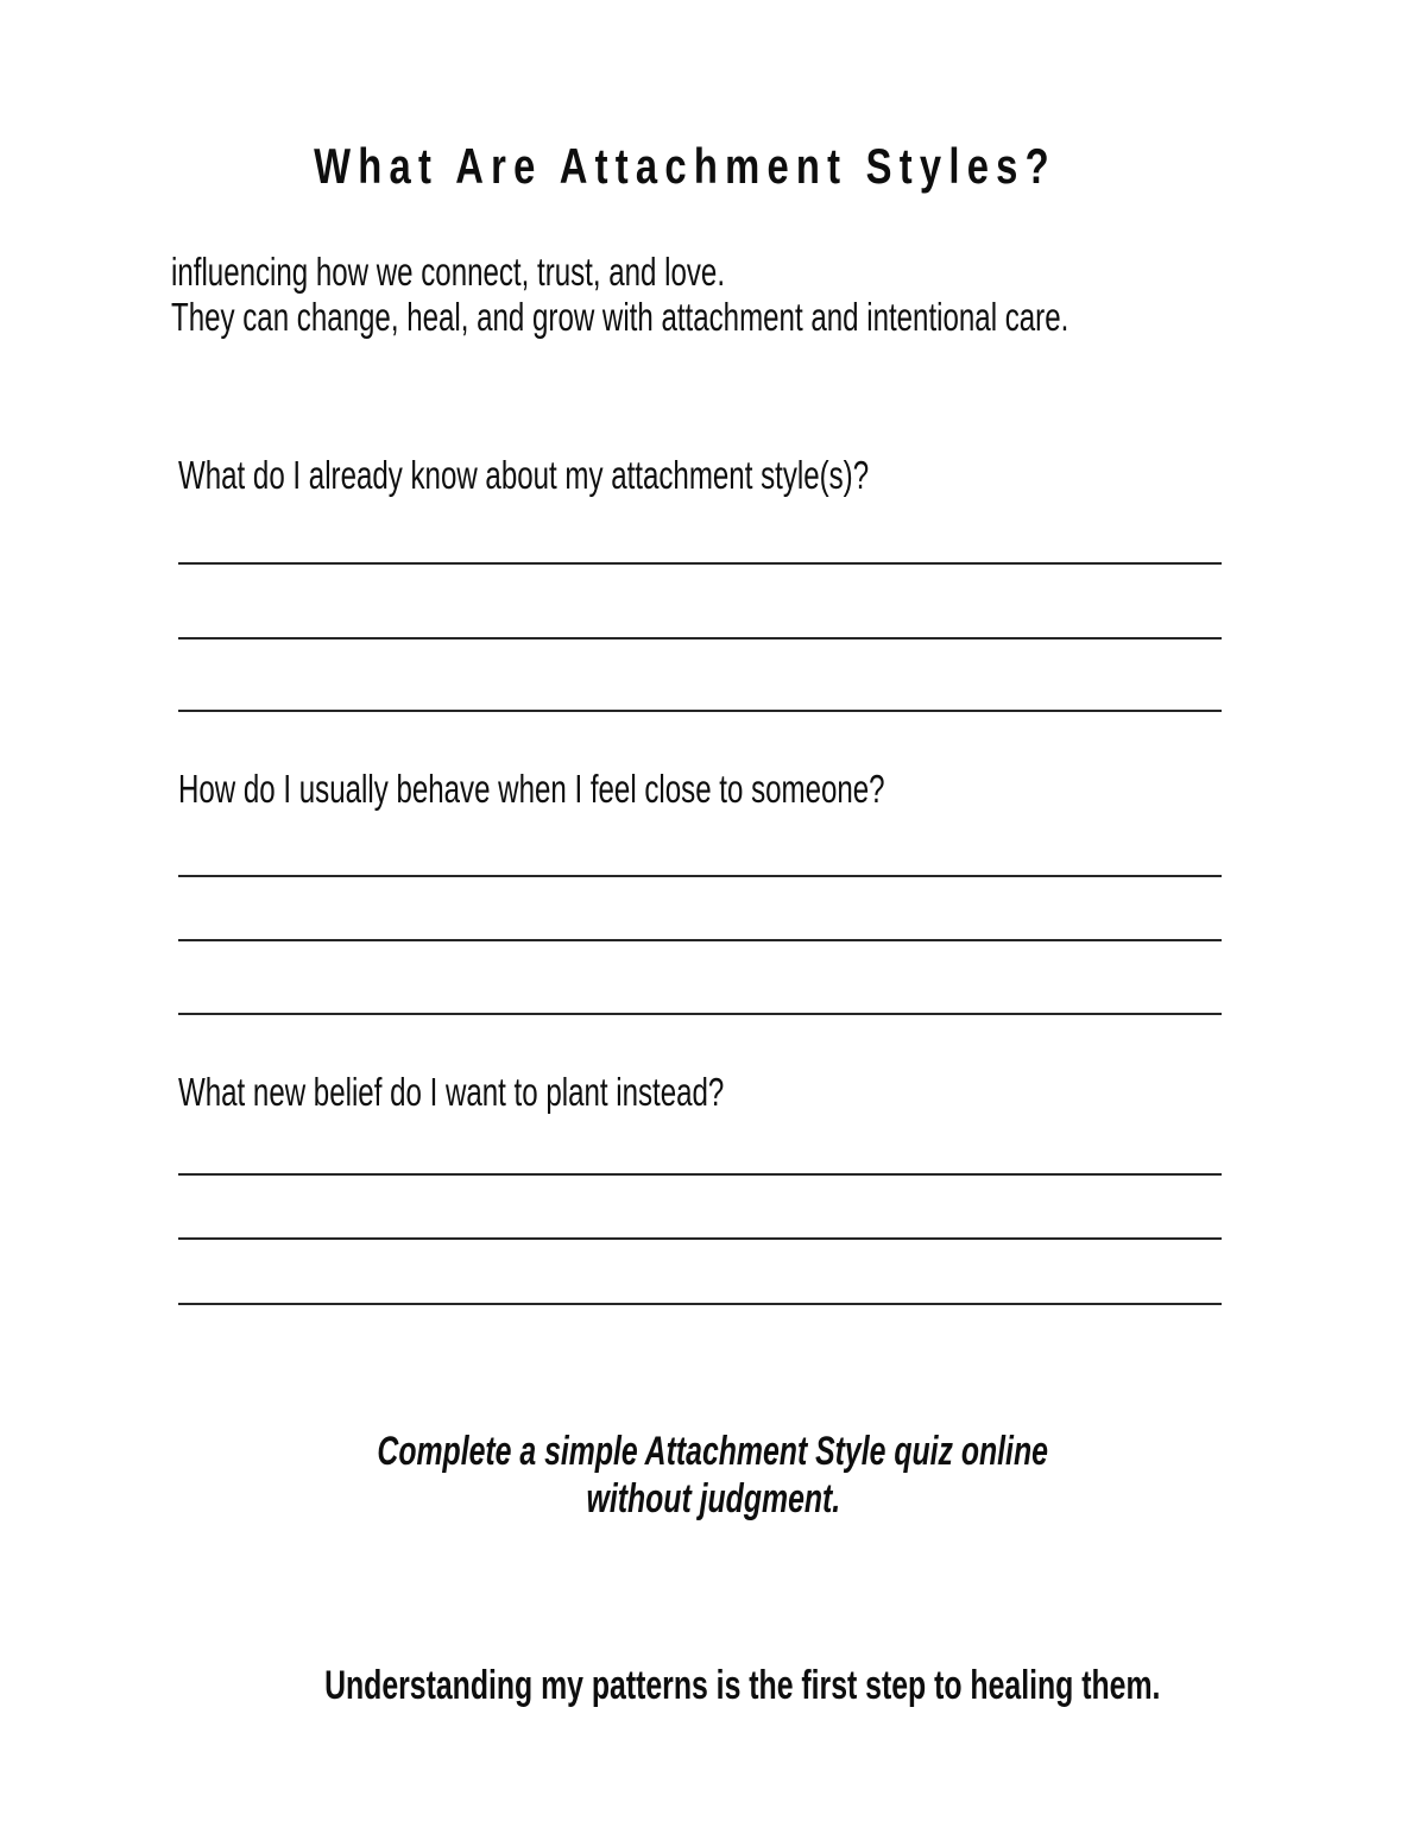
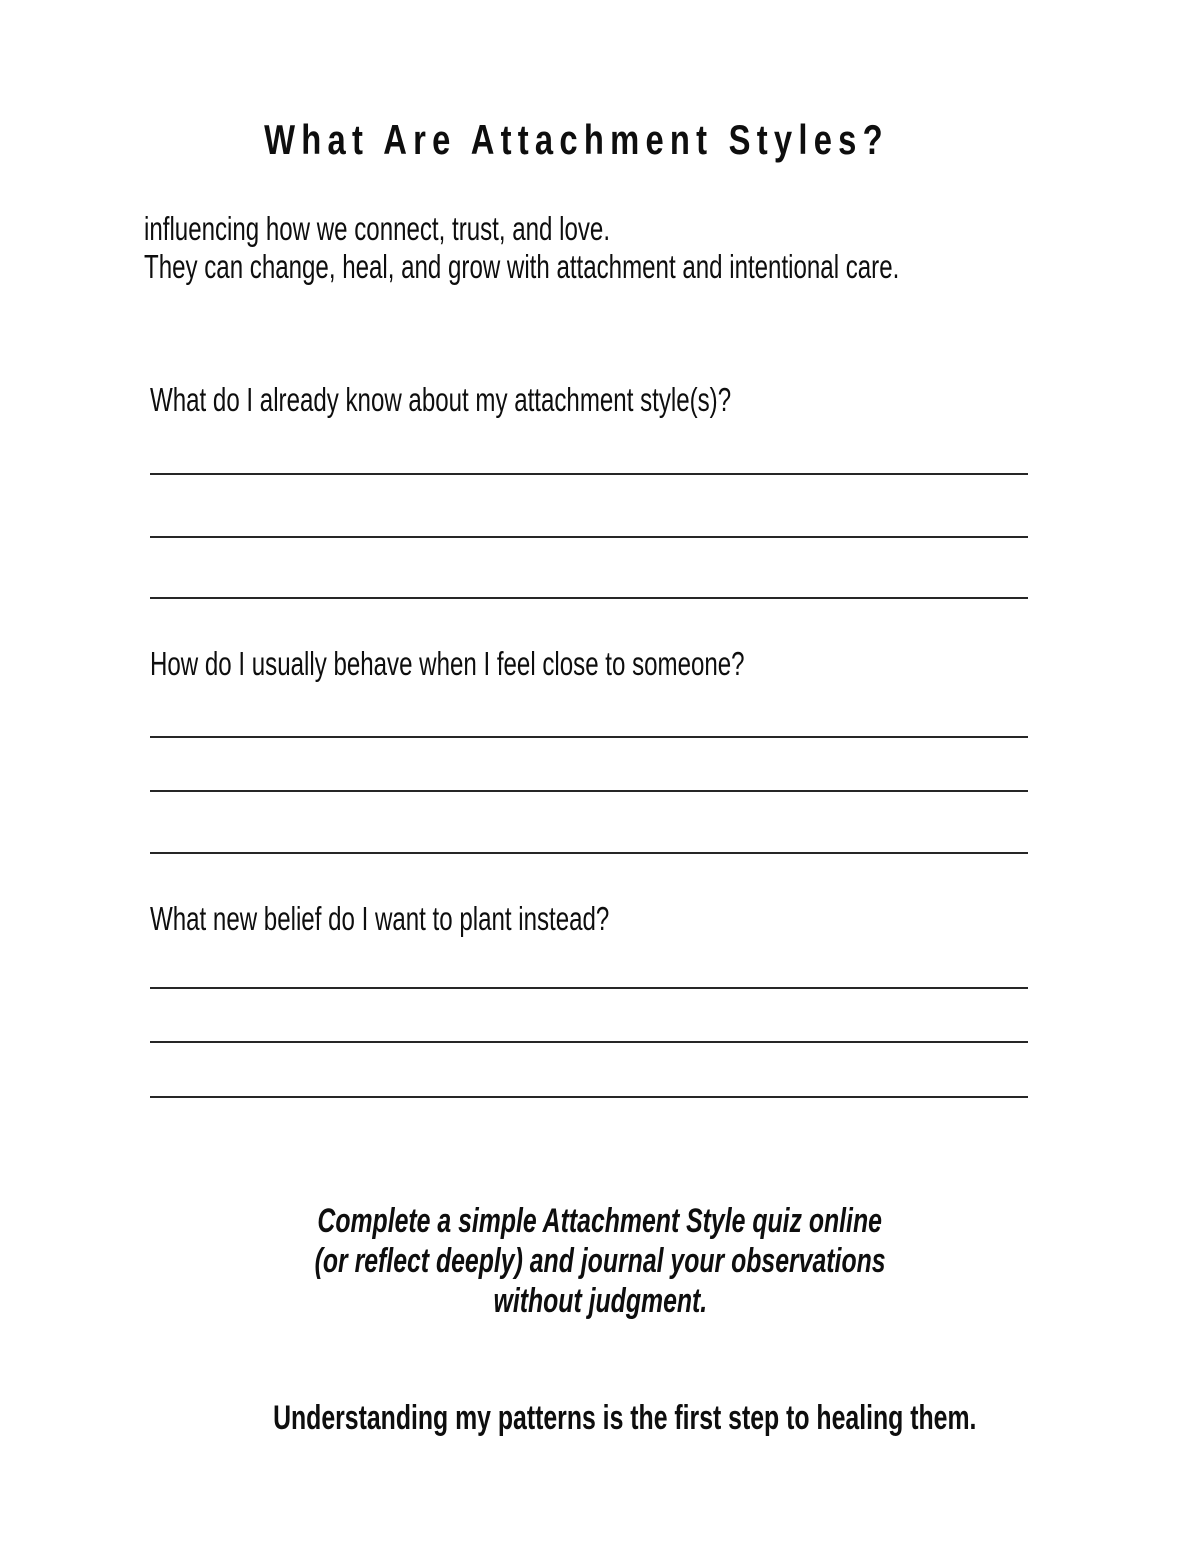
  What Are Attachment Styles?
  influencing how we connect, trust, and love.
  They can change, heal, and grow with attachment and intentional care.
  What do I already know about my attachment style(s)?
  How do I usually behave when I feel close to someone?
  What new belief do I want to plant instead?
  Complete a simple Attachment Style quiz online
+ (or reflect deeply) and journal your observations
  without judgment.
  Understanding my patterns is the first step to healing them.
